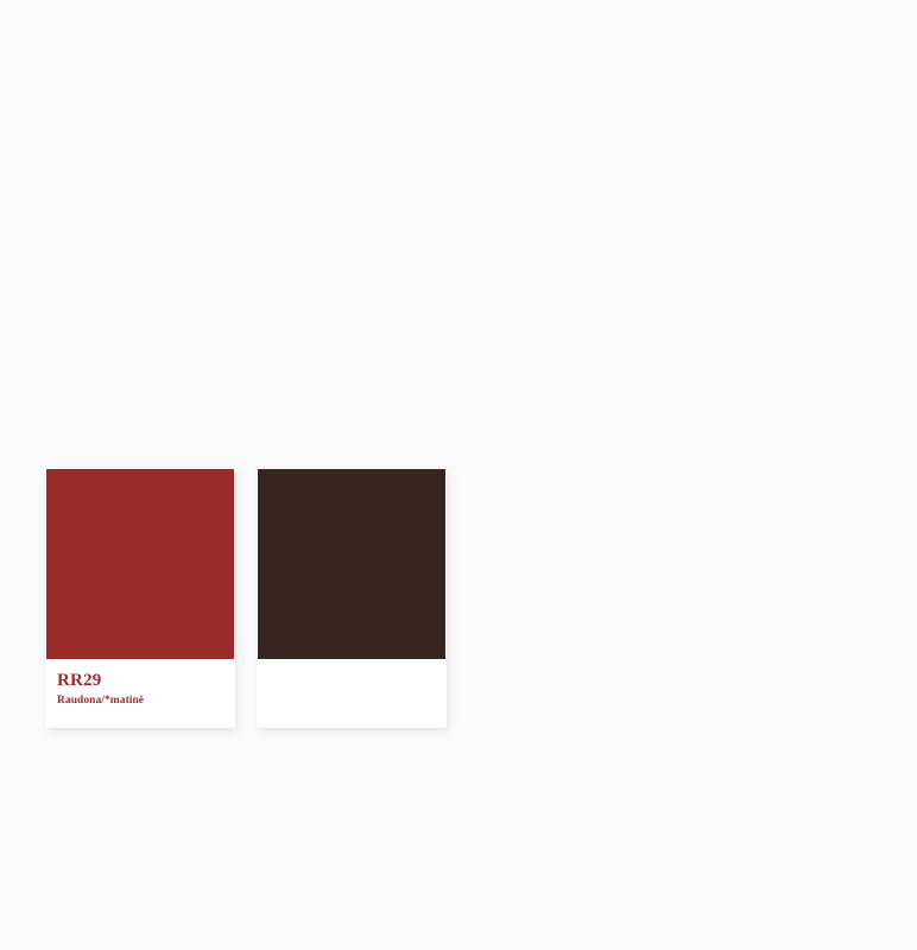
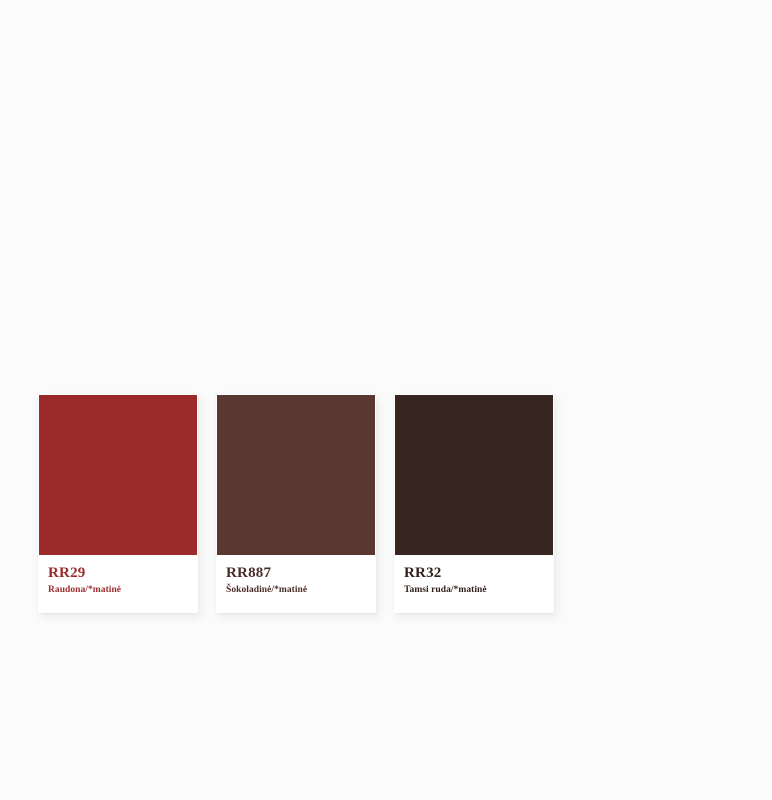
  RR29
  Raudona/*matinė
+ RR887
+ Šokoladinė/*matinė
+ RR32
+ Tamsi ruda/*matinė
